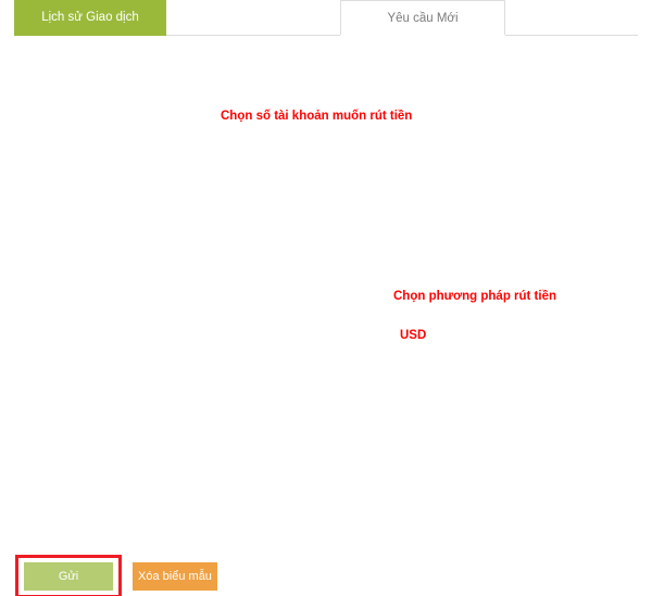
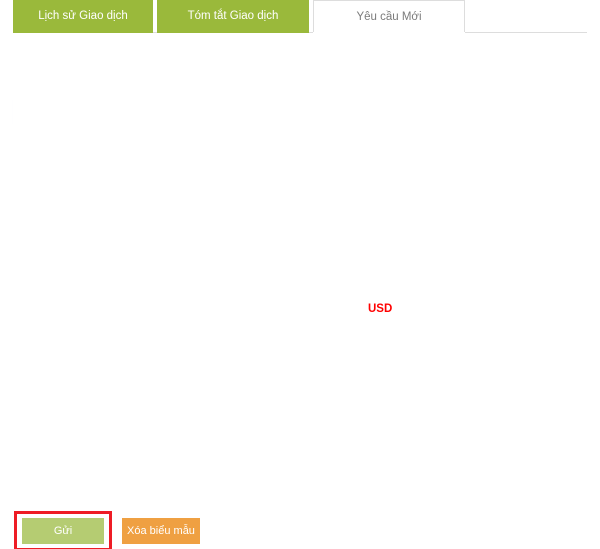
  Lịch sử Giao dịch
+ Tóm tắt Giao dịch
  Yêu cầu Mới
- Chọn số tài khoản muốn rút tiền
- Chọn phương pháp rút tiền
  USD
  Xóa biểu mẫu
  Gửi
